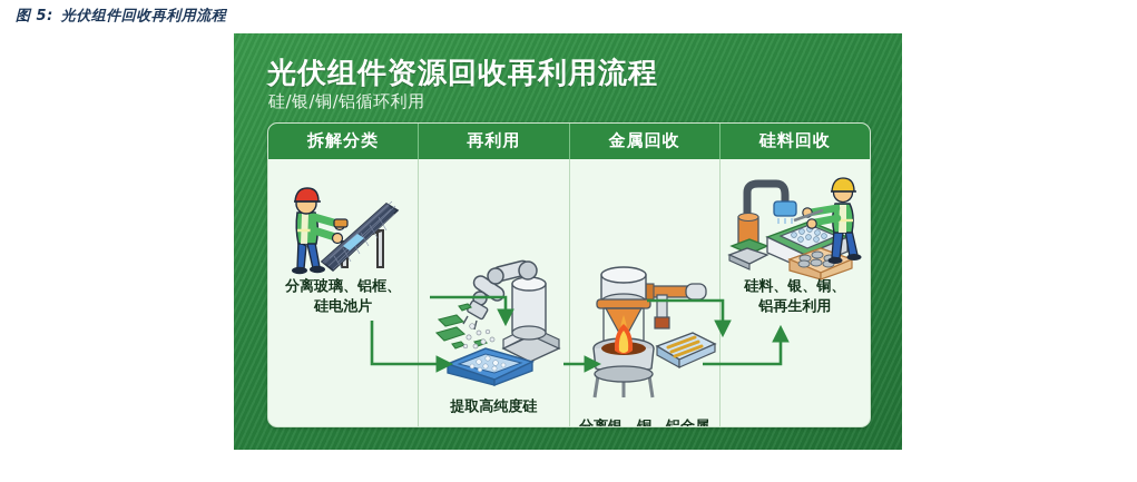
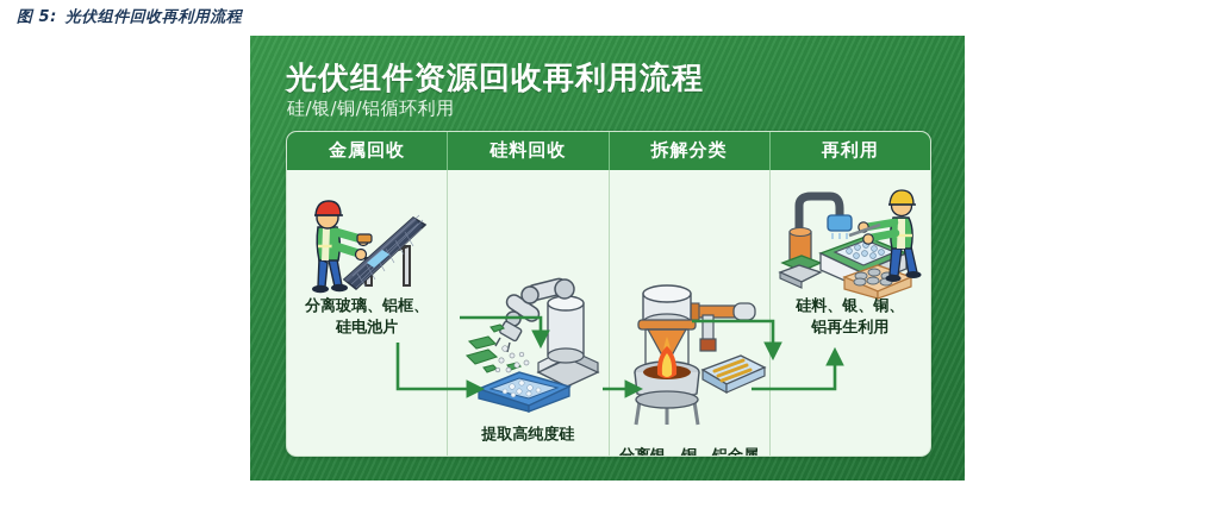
  图 5: 光伏组件回收再利用流程
  光伏组件资源回收再利用流程
  硅/银/铜/铝循环利用
- 拆解分类
+ 金属回收
- 再利用
+ 硅料回收
- 金属回收
+ 拆解分类
- 硅料回收
+ 再利用
  分离玻璃、铝框、
  硅电池片
  提取高纯度硅
  硅料、银、铜、
  铝再生利用
